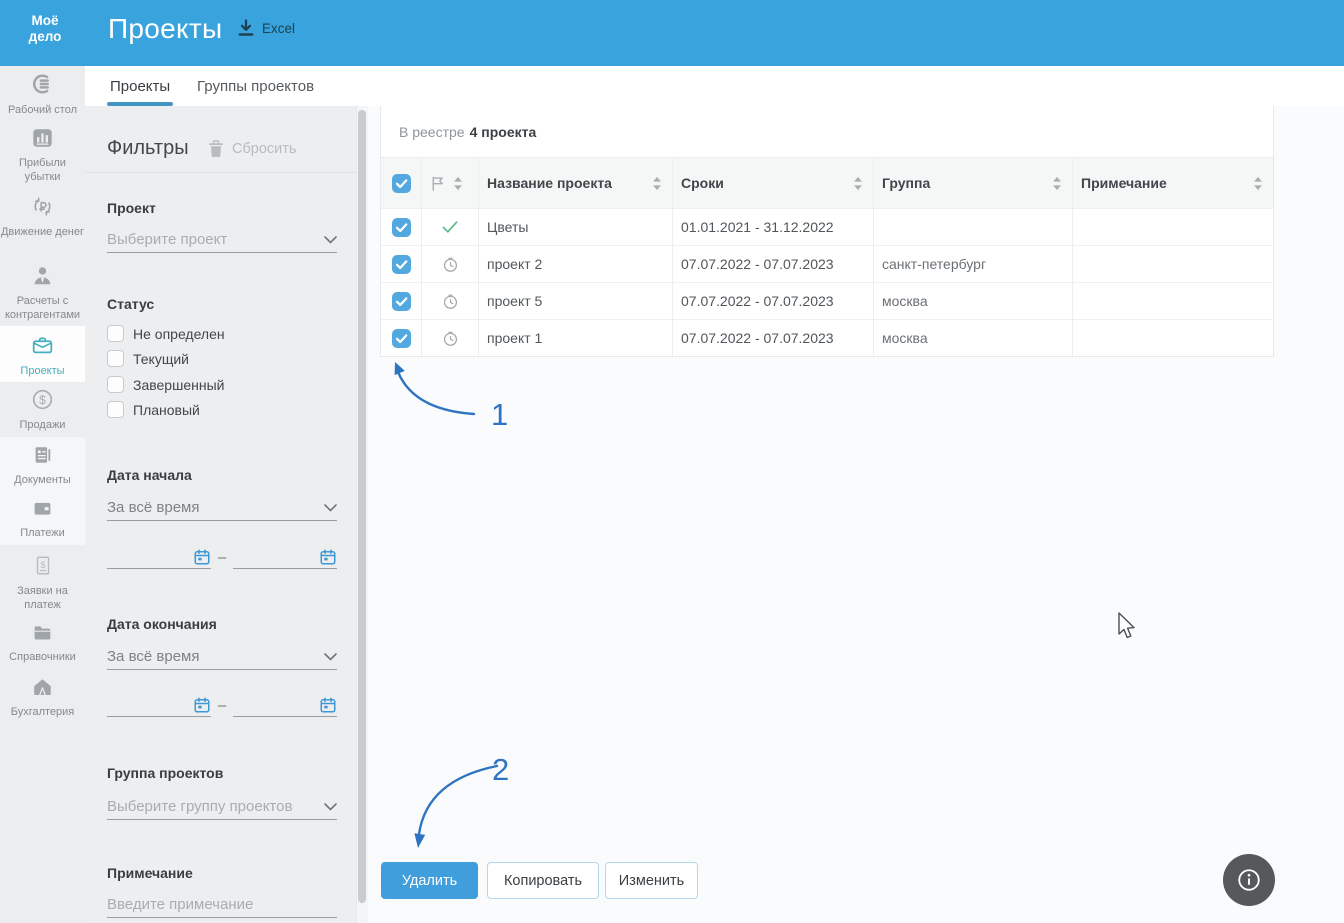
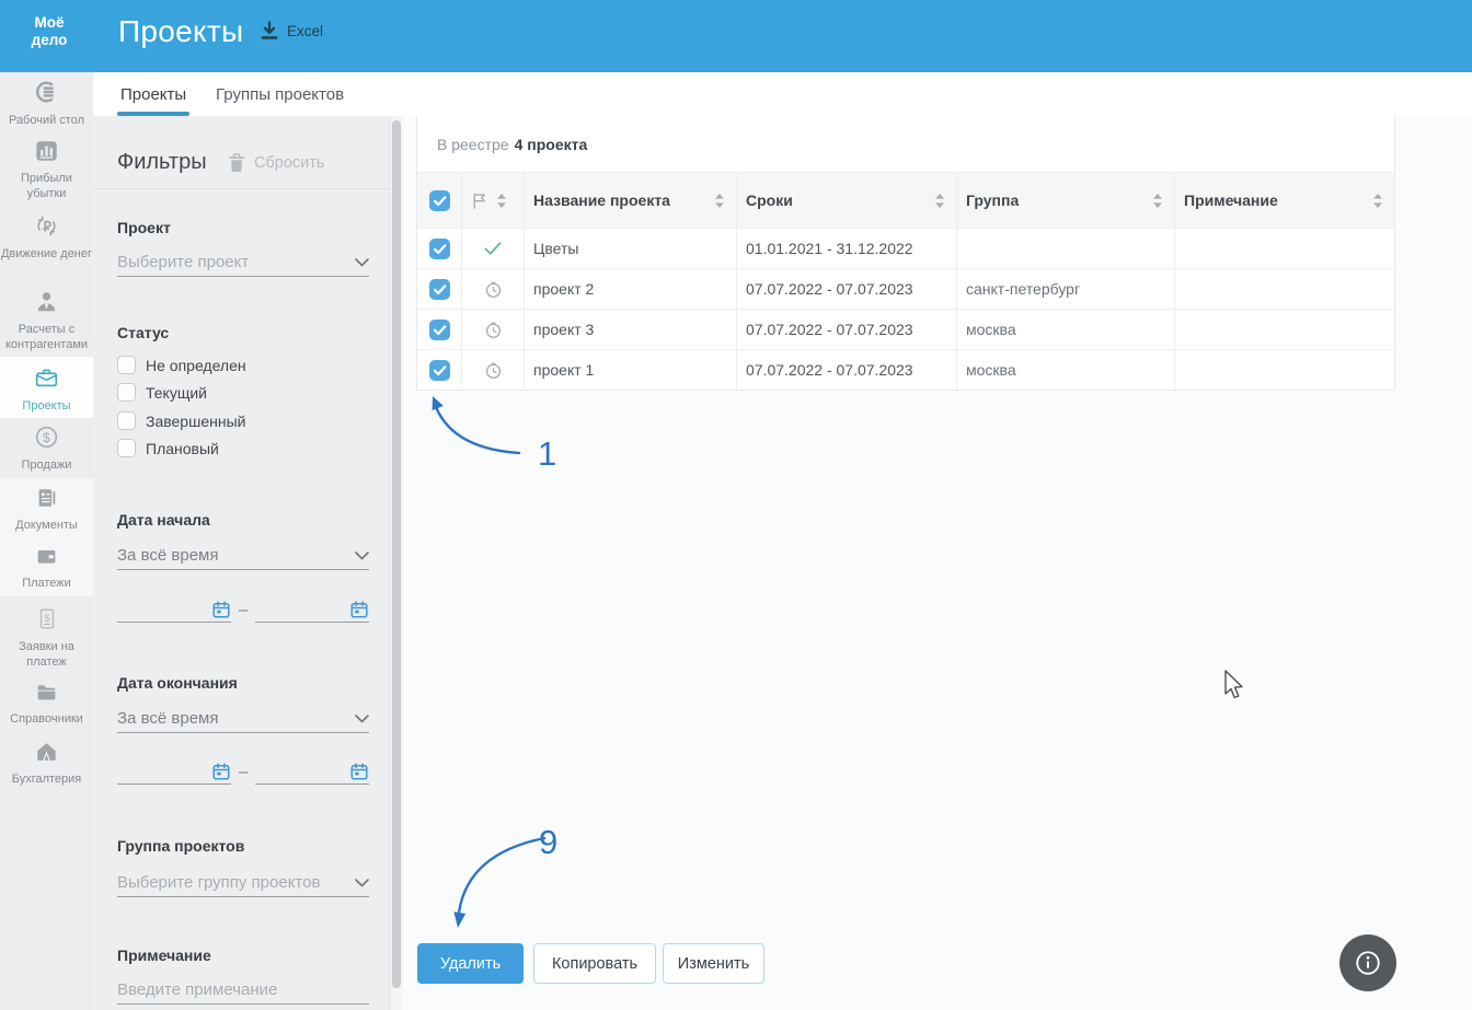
  Моё
  дело
  Проекты
  Excel
  Проекты
  Группы проектов
  Рабочий стол
  Прибыли убытки
  Движение денег
  Расчеты с контрагентами
  Проекты
  $
  Продажи
  Документы
  Платежи
  $
  Заявки на платеж
  Справочники
  Бухгалтерия
  Фильтры
  Сбросить
  Проект
  Выберите проект
  Статус
  Не определен
  Текущий
  Завершенный
  Плановый
  Дата начала
  За всё время
  –
  Дата окончания
  За всё время
  –
  Группа проектов
  Выберите группу проектов
  Примечание
  Введите примечание
  В реестре
  4 проекта
  Название проекта
  Сроки
  Группа
  Примечание
  Цветы
  01.01.2021 - 31.12.2022
  проект 2
  07.07.2022 - 07.07.2023
  санкт-петербург
- проект 5
+ проект 3
  07.07.2022 - 07.07.2023
  москва
  проект 1
  07.07.2022 - 07.07.2023
  москва
  1
- 2
+ 9
  Удалить
  Копировать
  Изменить
